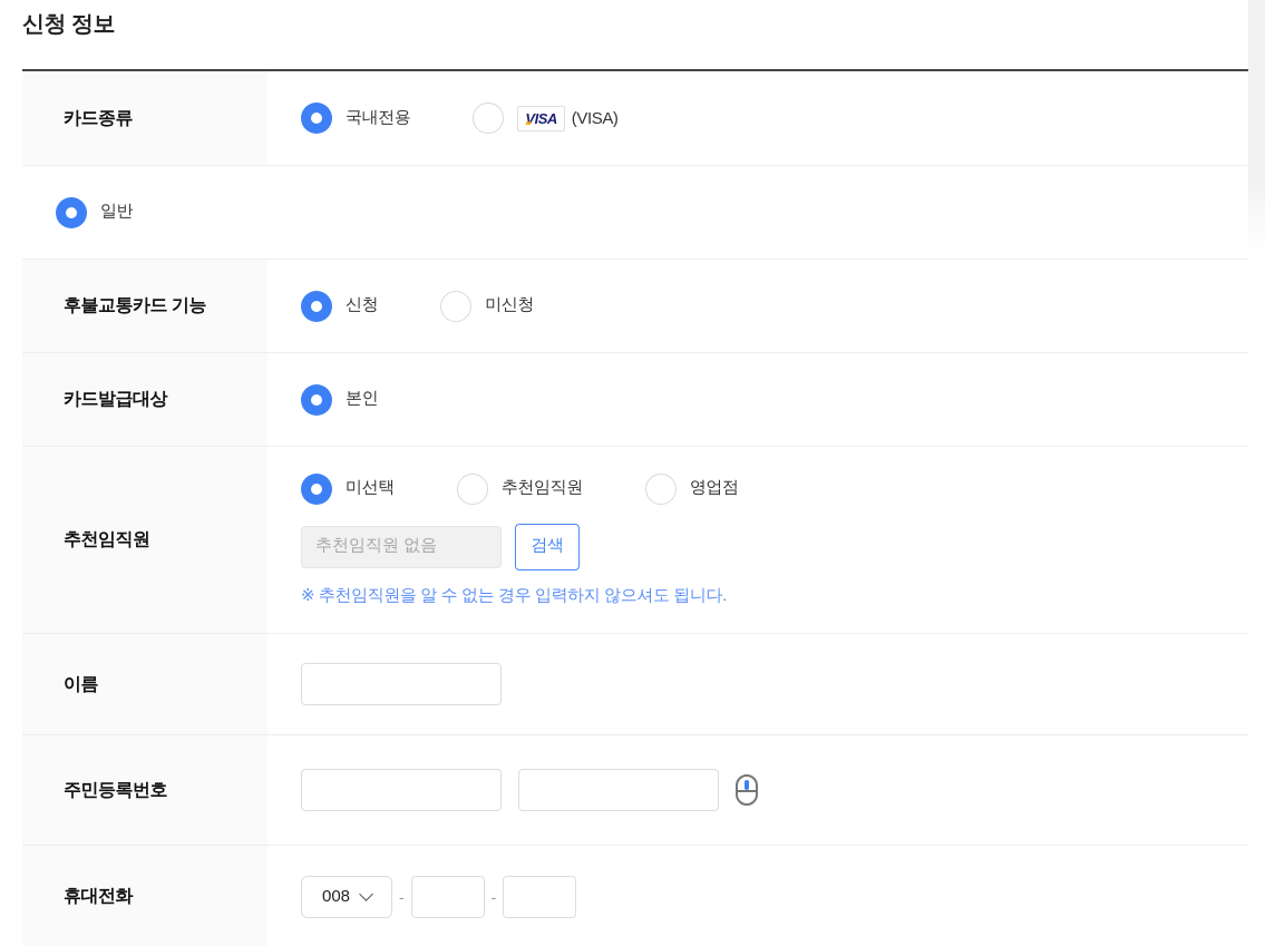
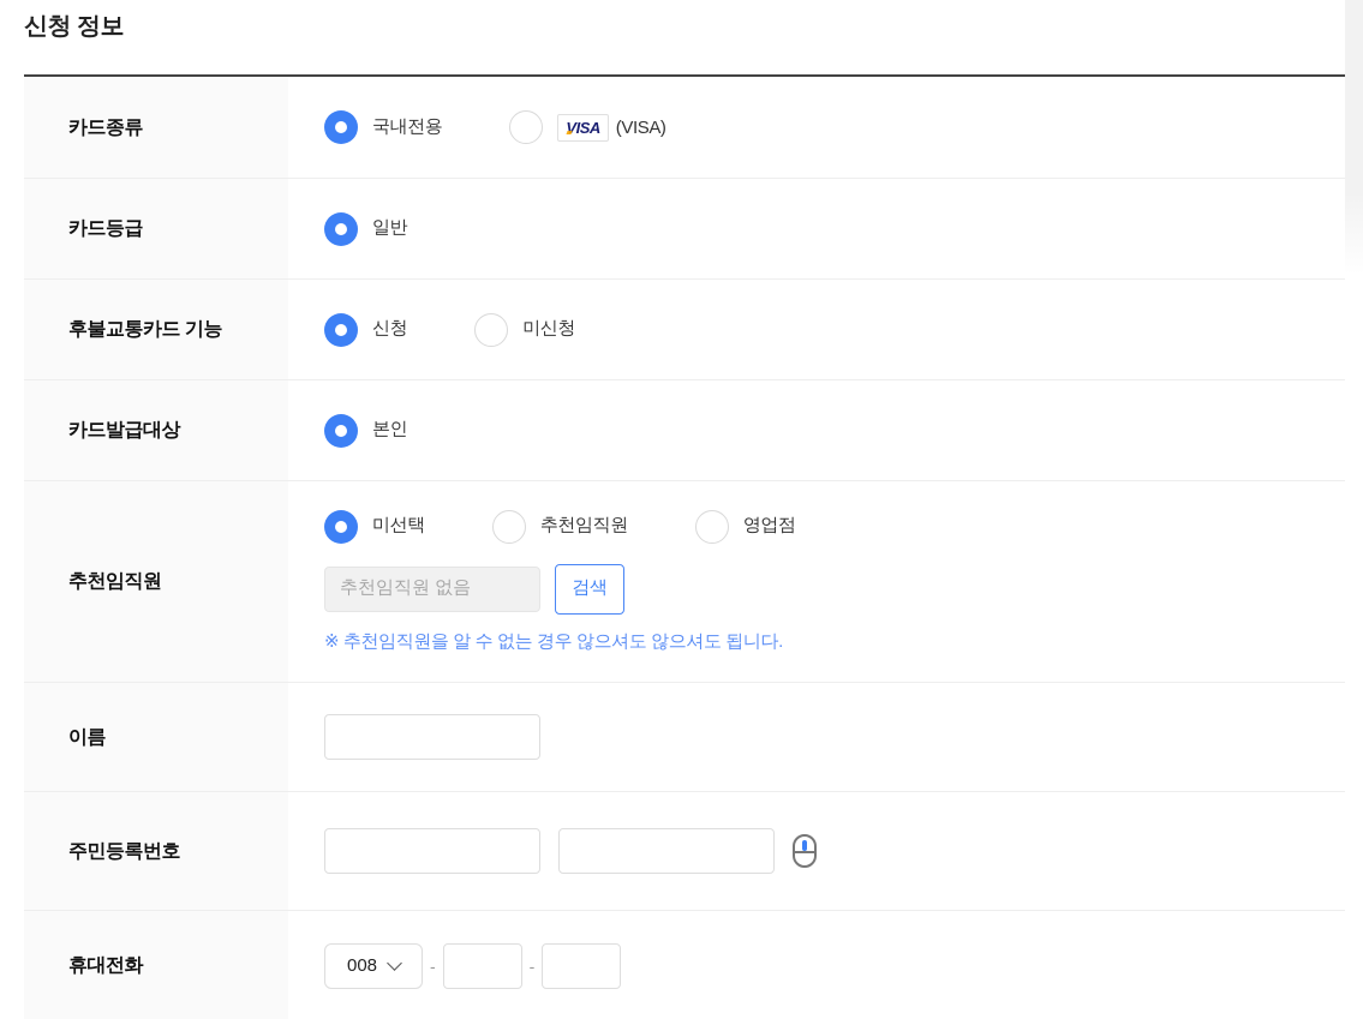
  신청 정보
  카드종류
  국내전용
  VISA
  (VISA)
+ 카드등급
  일반
  후불교통카드 기능
  신청
  미신청
  카드발급대상
  본인
  추천임직원
  미선택
  추천임직원
  영업점
  추천임직원 없음
  검색
- ※ 추천임직원을 알 수 없는 경우 입력하지 않으셔도 됩니다.
+ ※ 추천임직원을 알 수 없는 경우 않으셔도 않으셔도 됩니다.
  이름
  주민등록번호
  휴대전화
  008
  -
  -
